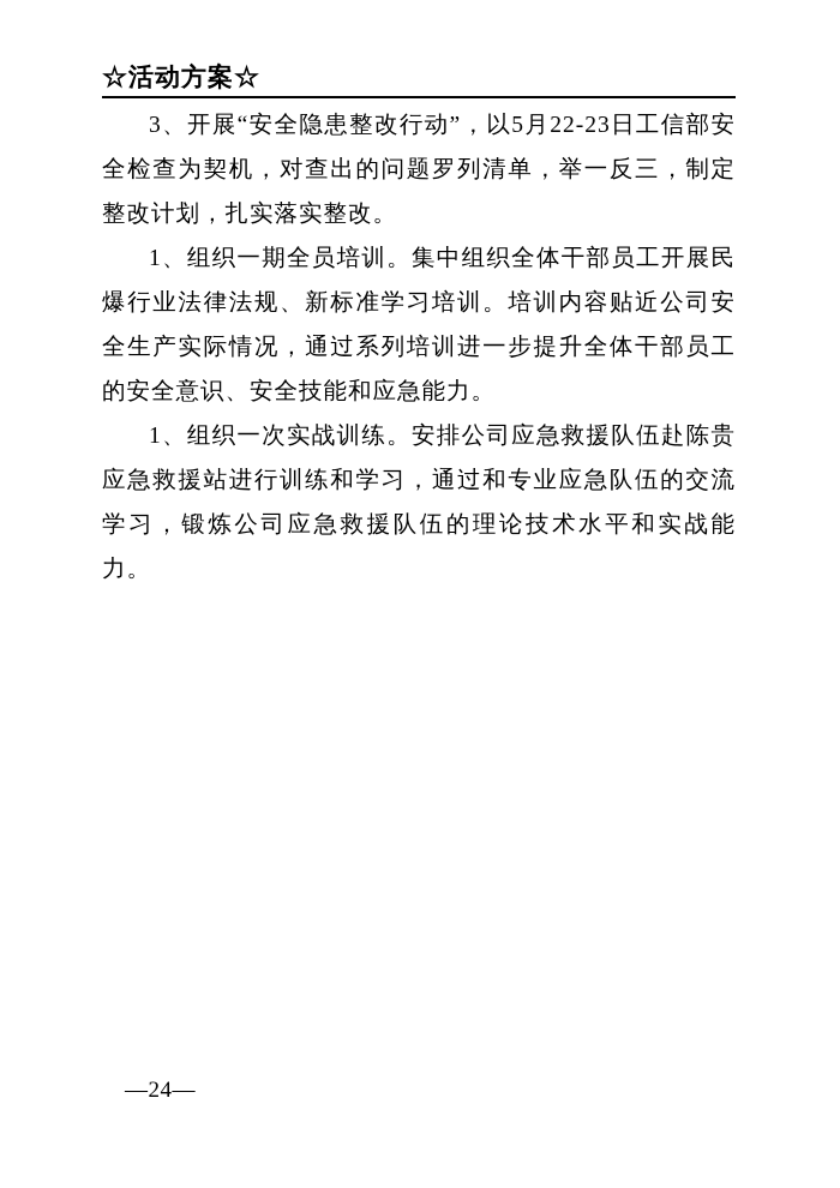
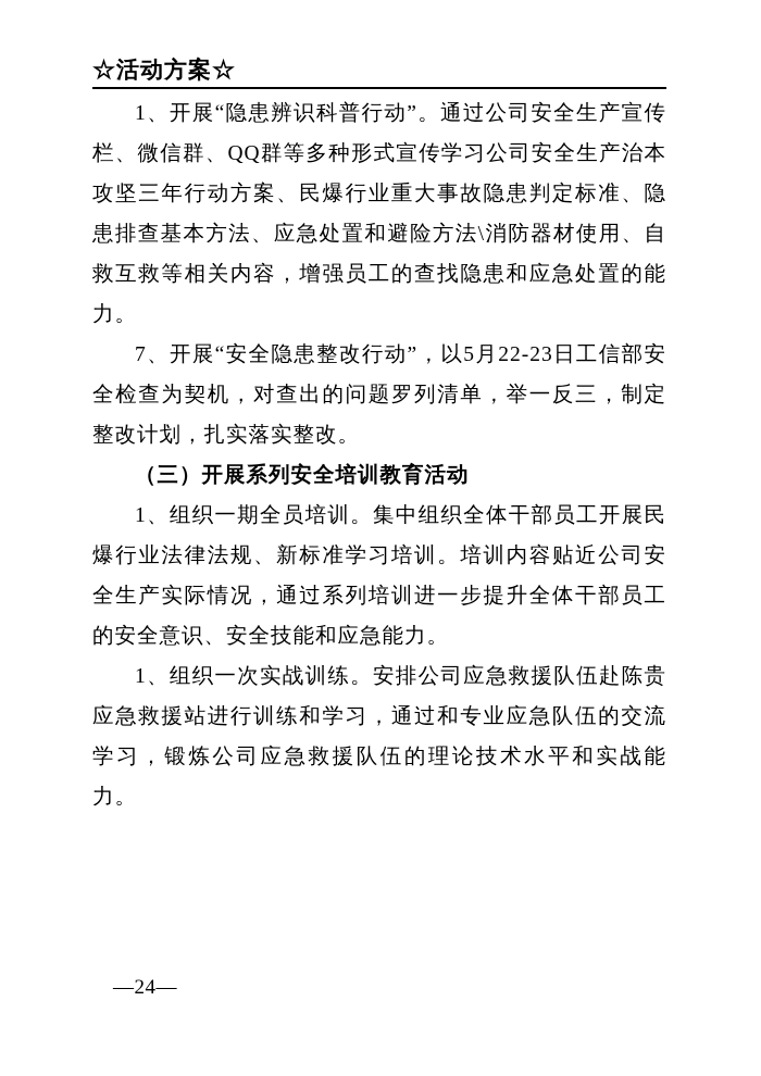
  ☆活动方案☆
+ 1、开展“隐患辨识科普行动”。通过公司安全生产宣传栏、微信群、QQ群等多种形式宣传学习公司安全生产治本攻坚三年行动方案、民爆行业重大事故隐患判定标准、隐患排查基本方法、应急处置和避险方法\消防器材使用、自救互救等相关内容，增强员工的查找隐患和应急处置的能力。
- 3、开展“安全隐患整改行动”，以5月22-23日工信部安全检查为契机，对查出的问题罗列清单，举一反三，制定整改计划，扎实落实整改。
+ 7、开展“安全隐患整改行动”，以5月22-23日工信部安全检查为契机，对查出的问题罗列清单，举一反三，制定整改计划，扎实落实整改。
+ （三）开展系列安全培训教育活动
  1、组织一期全员培训。集中组织全体干部员工开展民爆行业法律法规、新标准学习培训。培训内容贴近公司安全生产实际情况，通过系列培训进一步提升全体干部员工的安全意识、安全技能和应急能力。
  1、组织一次实战训练。安排公司应急救援队伍赴陈贵应急救援站进行训练和学习，通过和专业应急队伍的交流学习，锻炼公司应急救援队伍的理论技术水平和实战能力。
  —24—
